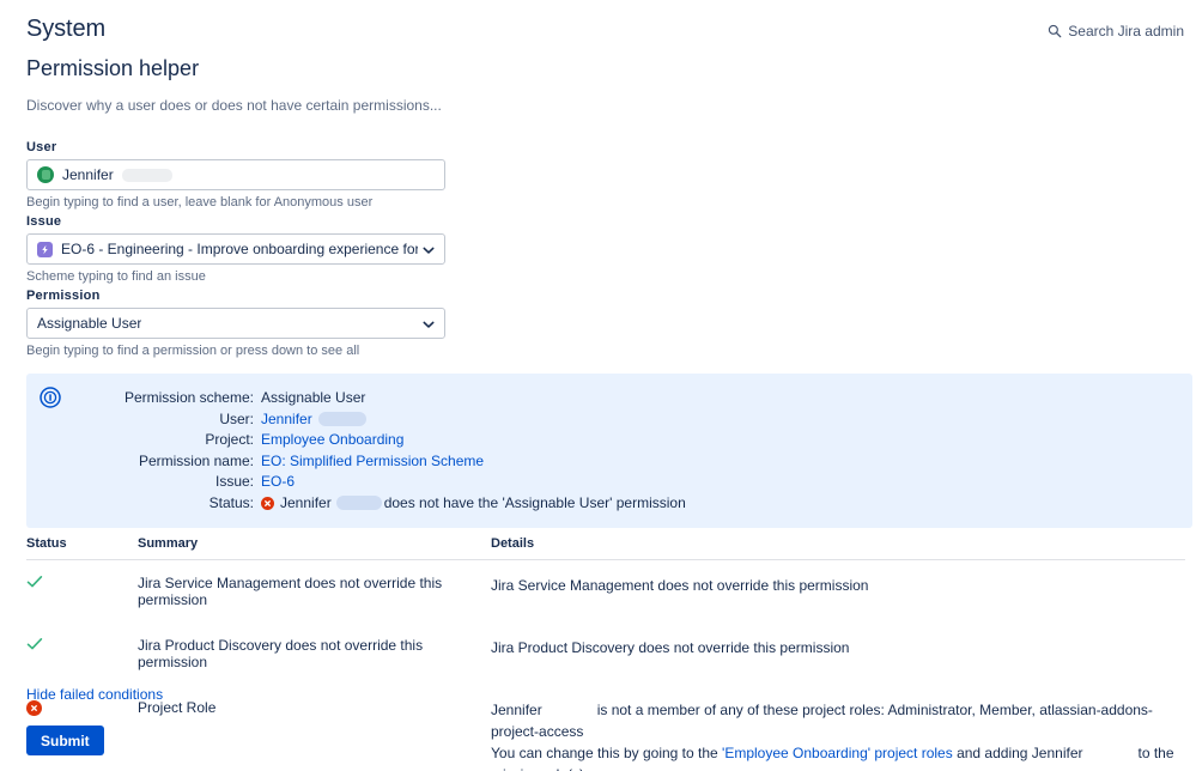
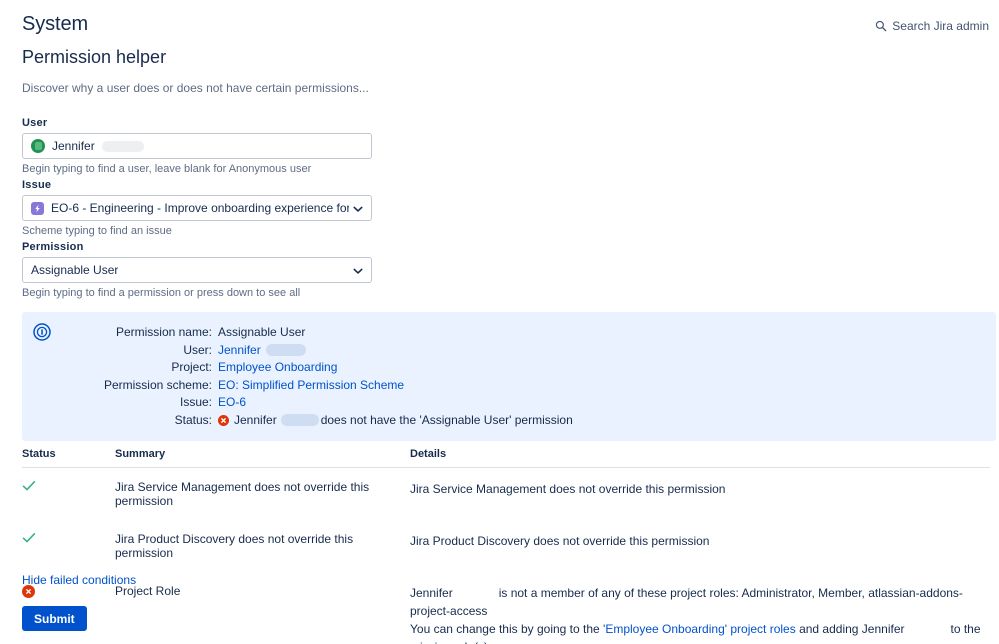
  Search Jira admin
  System
  Permission helper
  Discover why a user does or does not have certain permissions...
  User
  Jennifer
  Begin typing to find a user, leave blank for Anonymous user
  Issue
  EO-6 - Engineering - Improve onboarding experience for
  Scheme typing to find an issue
  Permission
  Assignable User
  Begin typing to find a permission or press down to see all
- Permission scheme:
+ Permission name:
  Assignable User
  User:
  Jennifer
  Project:
  Employee Onboarding
- Permission name:
+ Permission scheme:
  EO: Simplified Permission Scheme
  Issue:
  EO-6
  Status:
  Jennifer
  does not have the 'Assignable User' permission
  Status
  Summary
  Details
  Jira Service Management does not override this permission
  Jira Service Management does not override this permission
  Jira Product Discovery does not override this permission
  Jira Product Discovery does not override this permission
  Project Role
  Jennifer is not a member of any of these project roles: Administrator, Member, atlassian-addons-project-access
  You can change this by going to the 'Employee Onboarding' project roles and adding Jennifer to the
  Hide failed conditions
  Submit
